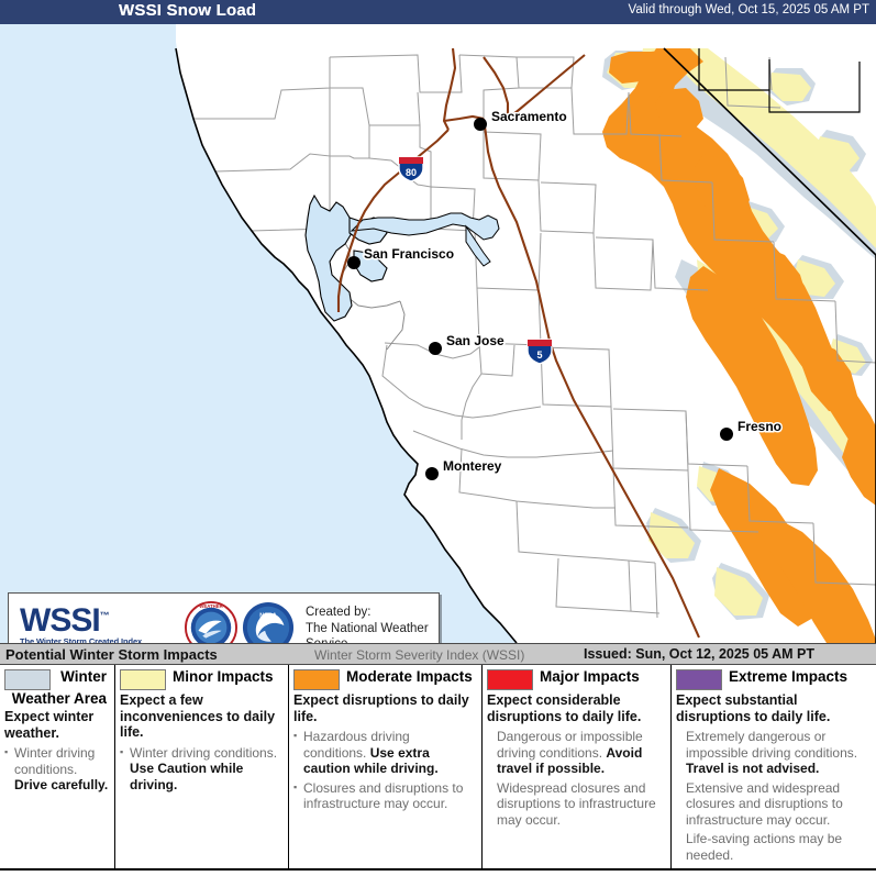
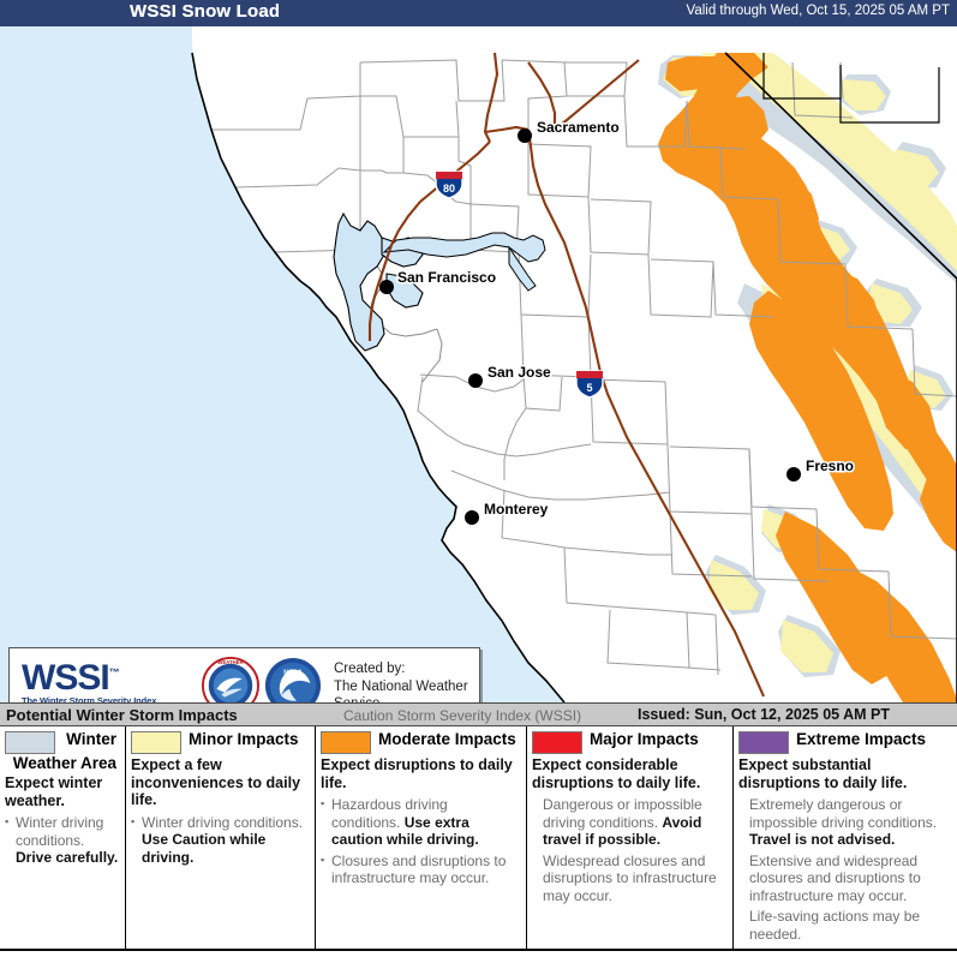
  WSSI Snow Load
  Valid through Wed, Oct 15, 2025 05 AM PT
  Sacramento
  San Francisco
  San Jose
  Monterey
  Fresno
  80
  5
  WSSI™
- The Winter Storm Created Index
+ The Winter Storm Severity Index
  Created by:
  The National Weather
  Potential Winter Storm Impacts
- Winter Storm Severity Index (WSSI)
+ Caution Storm Severity Index (WSSI)
  Issued: Sun, Oct 12, 2025 05 AM PT
  Winter Weather Area
  Expect winter weather.
  Winter driving conditions. Drive carefully.
  Minor Impacts
  Expect a few inconveniences to daily life.
  Winter driving conditions. Use Caution while driving.
  Moderate Impacts
  Expect disruptions to daily life.
  Hazardous driving conditions. Use extra caution while driving.
  Closures and disruptions to infrastructure may occur.
  Major Impacts
  Expect considerable disruptions to daily life.
  Dangerous or impossible driving conditions. Avoid travel if possible.
  Widespread closures and disruptions to infrastructure may occur.
  Extreme Impacts
  Expect substantial disruptions to daily life.
  Extremely dangerous or impossible driving conditions. Travel is not advised.
  Extensive and widespread closures and disruptions to infrastructure may occur.
  Life-saving actions may be needed.
